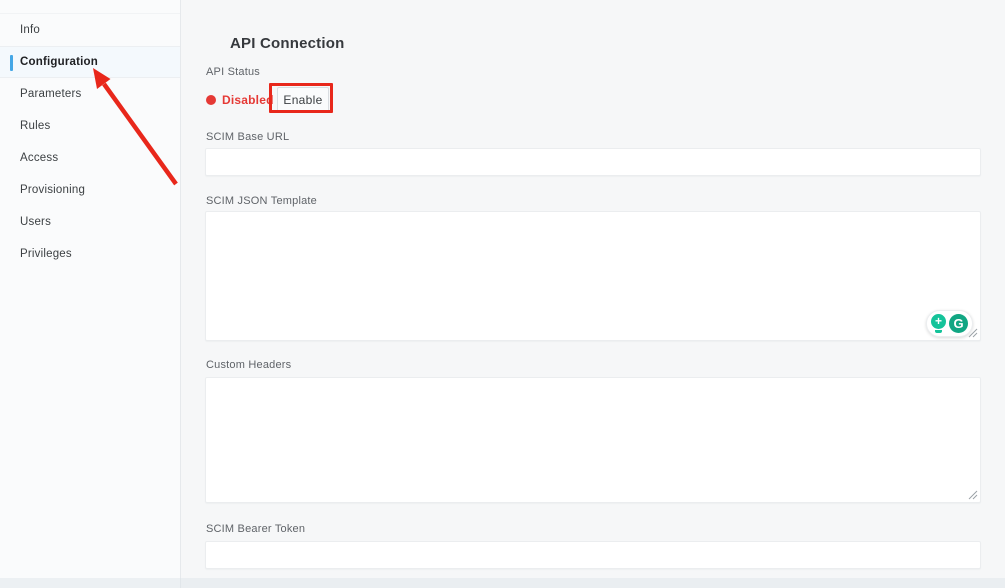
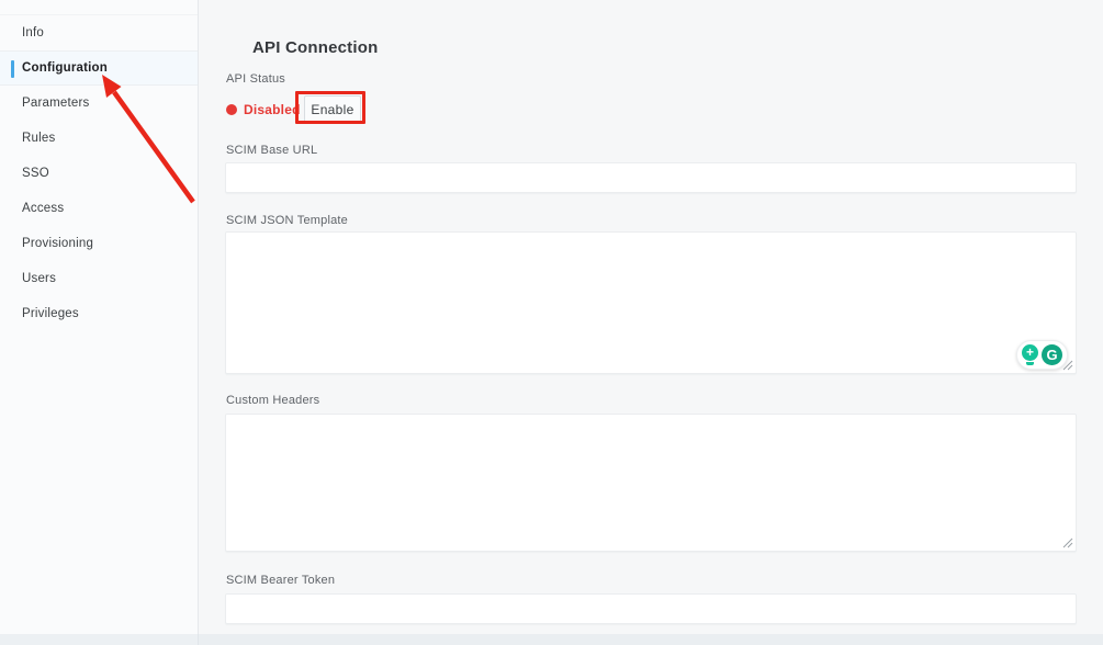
  Info
  Configuration
  Parameters
  Rules
+ SSO
  Access
  Provisioning
  Users
  Privileges
  API Connection
  API Status
  Disabled
  Enable
  SCIM Base URL
  SCIM JSON Template
  +
  G
  Custom Headers
  SCIM Bearer Token
